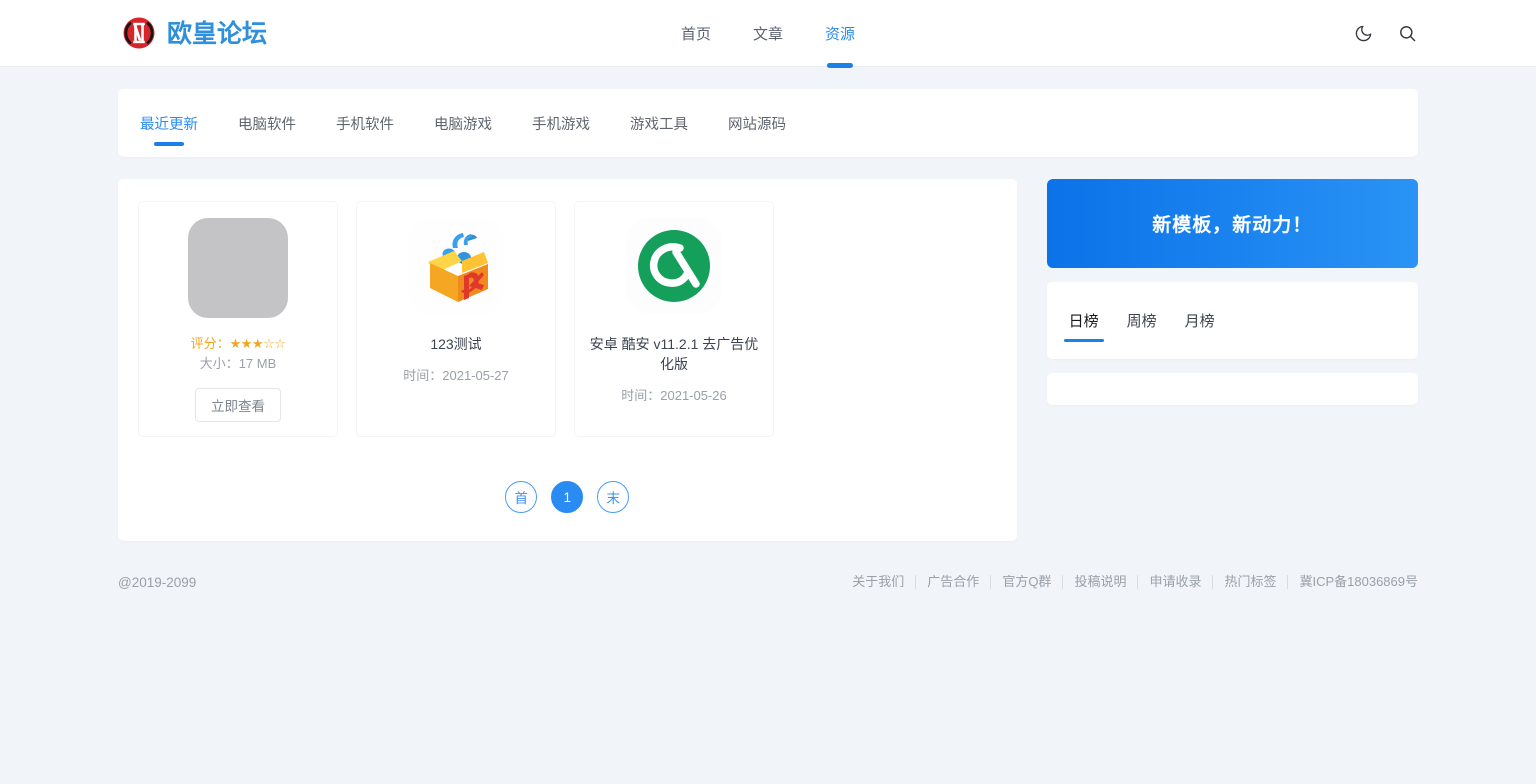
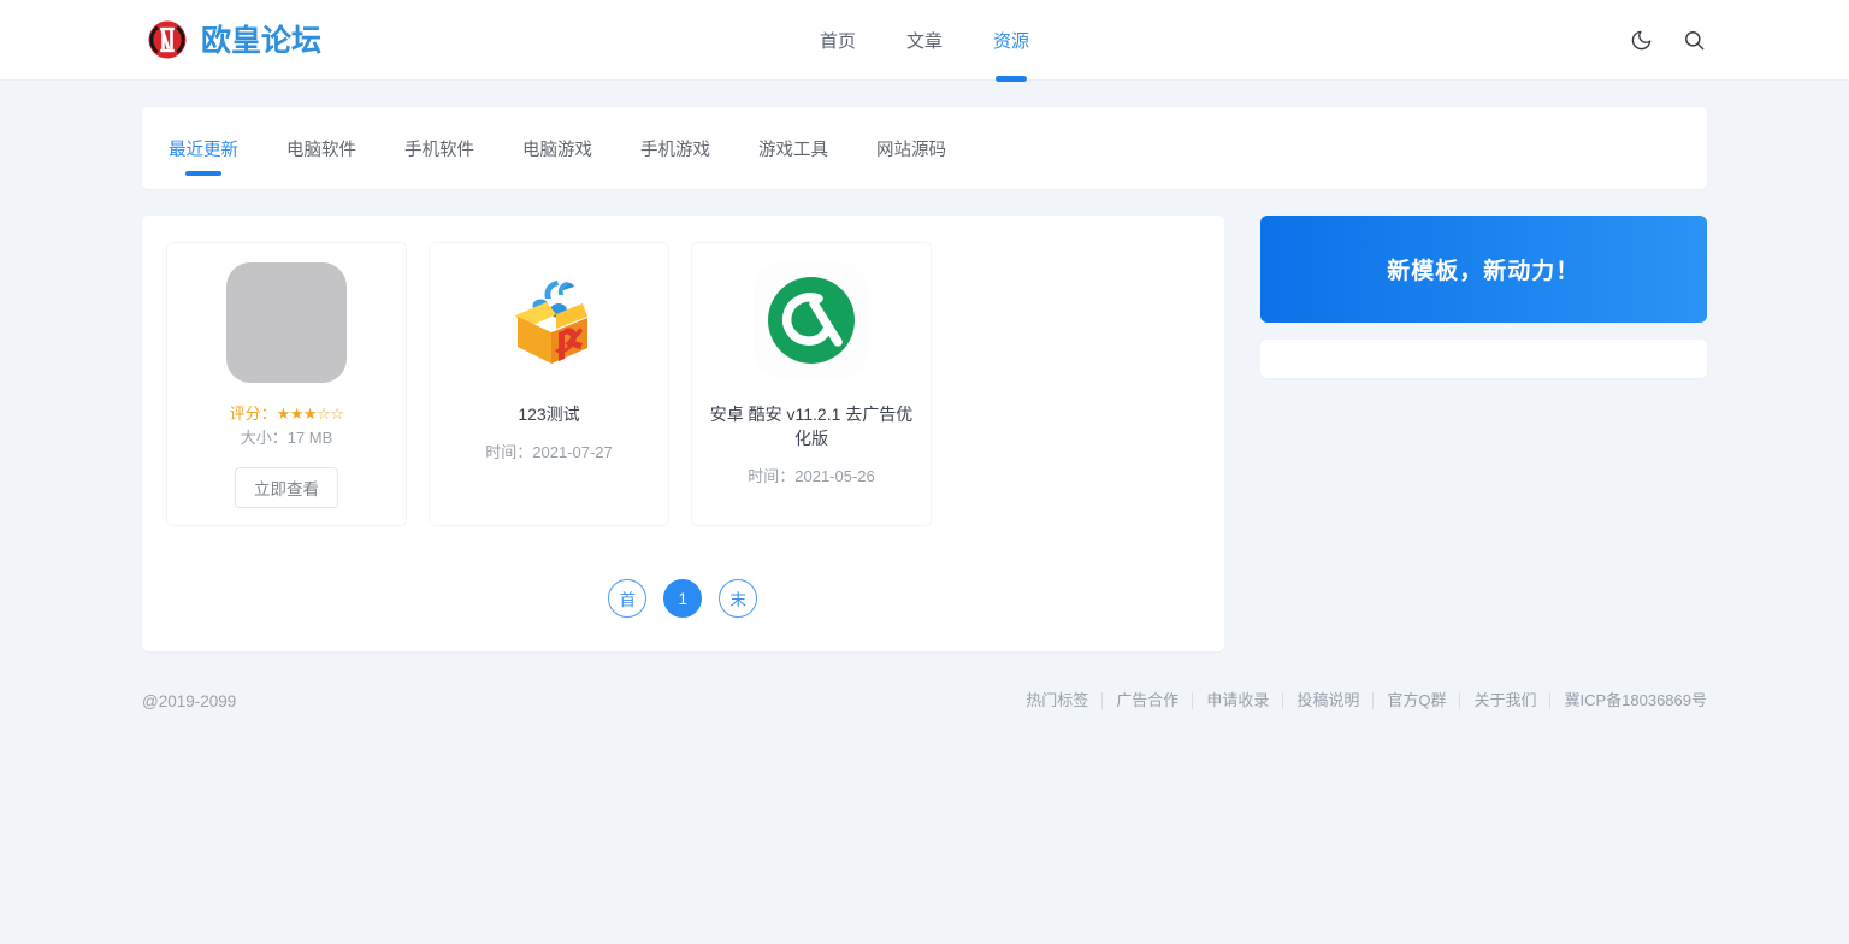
  欧皇论坛
  首页
  文章
  资源
  最近更新
  电脑软件
  手机软件
  电脑游戏
  手机游戏
  游戏工具
  网站源码
  评分：★★★☆☆
  大小：17 MB
  立即查看
  123测试
- 时间：2021-05-27
+ 时间：2021-07-27
  安卓 酷安 v11.2.1 去广告优化版
  时间：2021-05-26
  首
  1
  末
  新模板，新动力！
- 日榜
- 周榜
- 月榜
  @2019-2099
- 关于我们
+ 热门标签
  广告合作
- 官方Q群
+ 申请收录
  投稿说明
- 申请收录
+ 官方Q群
- 热门标签
+ 关于我们
  冀ICP备18036869号
